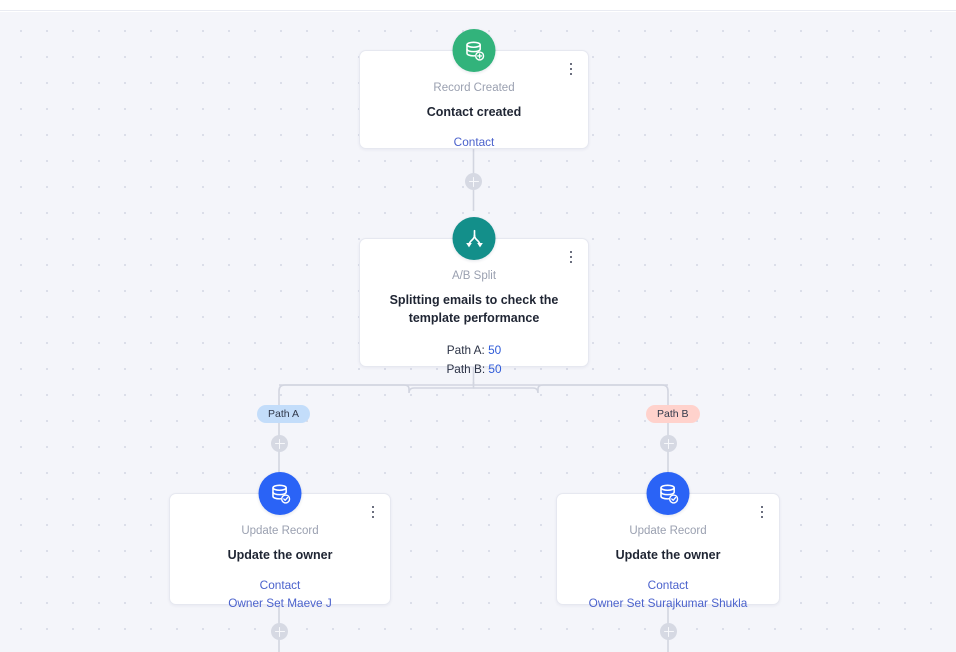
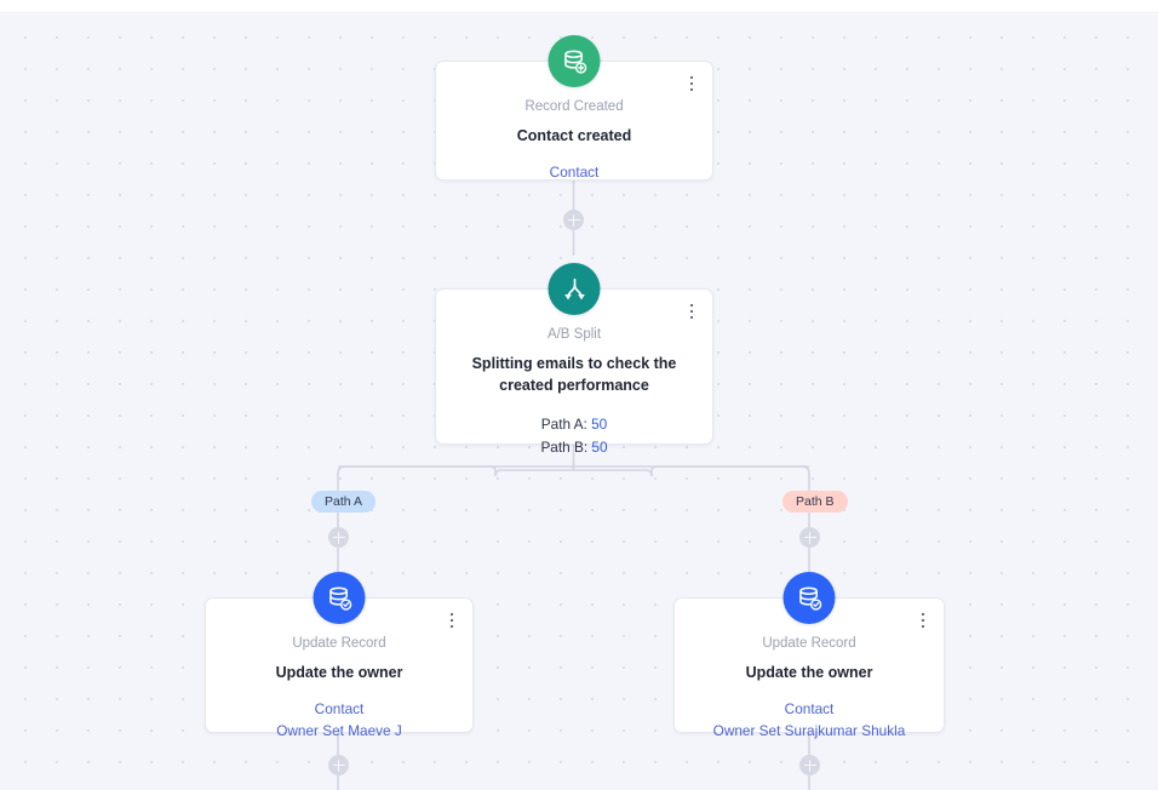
  Record Created
  Contact created
  Contact
  A/B Split
- Splitting emails to check the template performance
+ Splitting emails to check the created performance
  Path A: 50
  Path B: 50
  Path A
  Path B
  Update Record
  Update the owner
  Contact
  Owner Set Maeve J
  Update Record
  Update the owner
  Contact
  Owner Set Surajkumar Shukla
